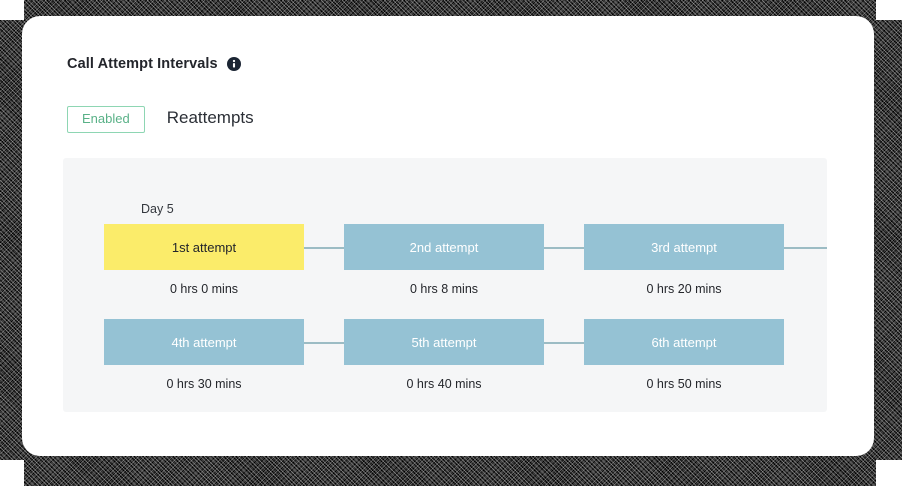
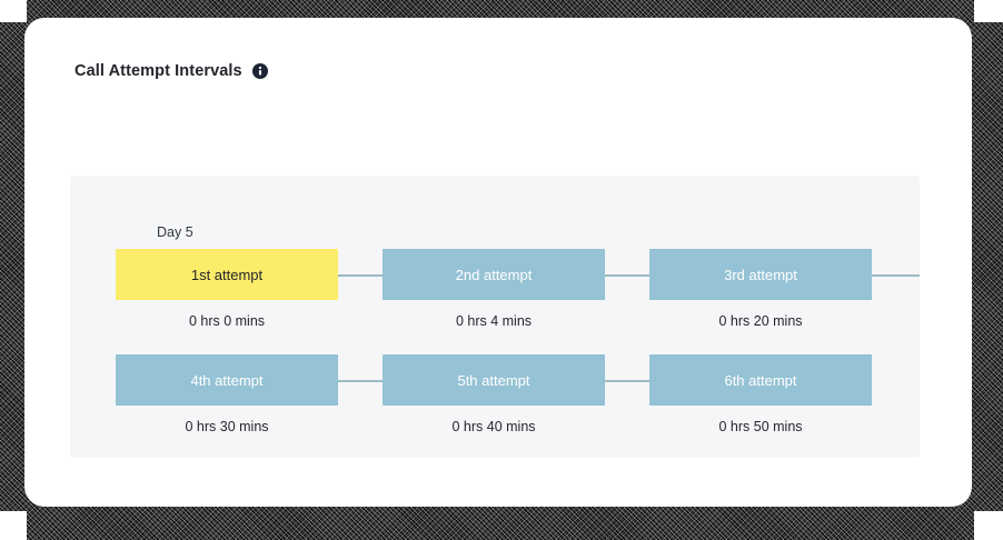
  Call Attempt Intervals
- Enabled
- Reattempts
  Day 5
  1st attempt
  0 hrs 0 mins
  2nd attempt
- 0 hrs 8 mins
+ 0 hrs 4 mins
  3rd attempt
  0 hrs 20 mins
  4th attempt
  0 hrs 30 mins
  5th attempt
  0 hrs 40 mins
  6th attempt
  0 hrs 50 mins
